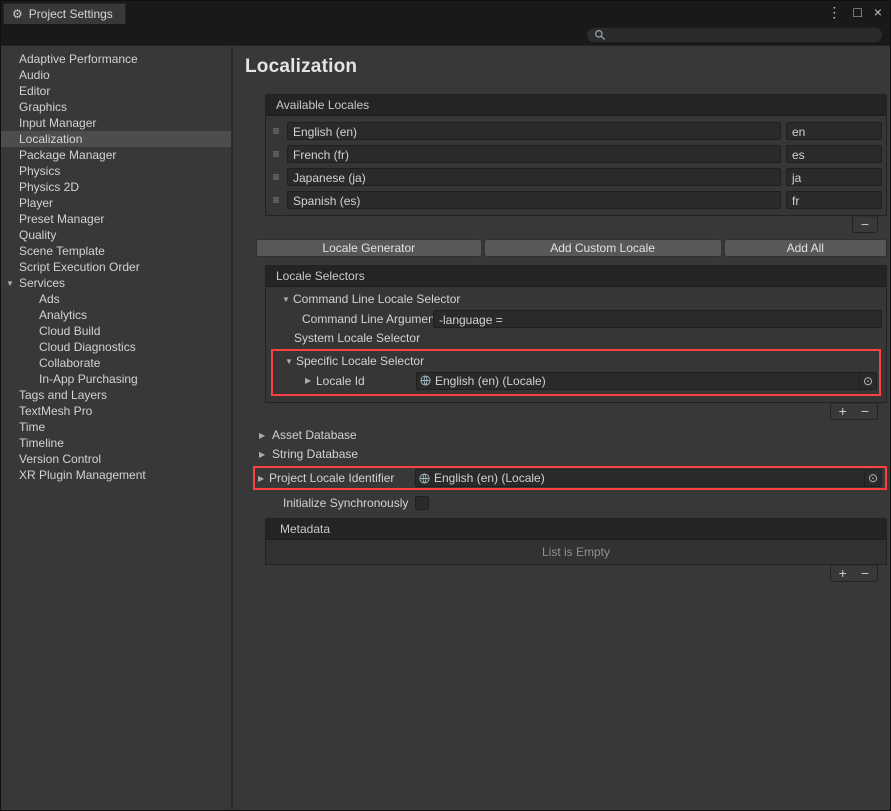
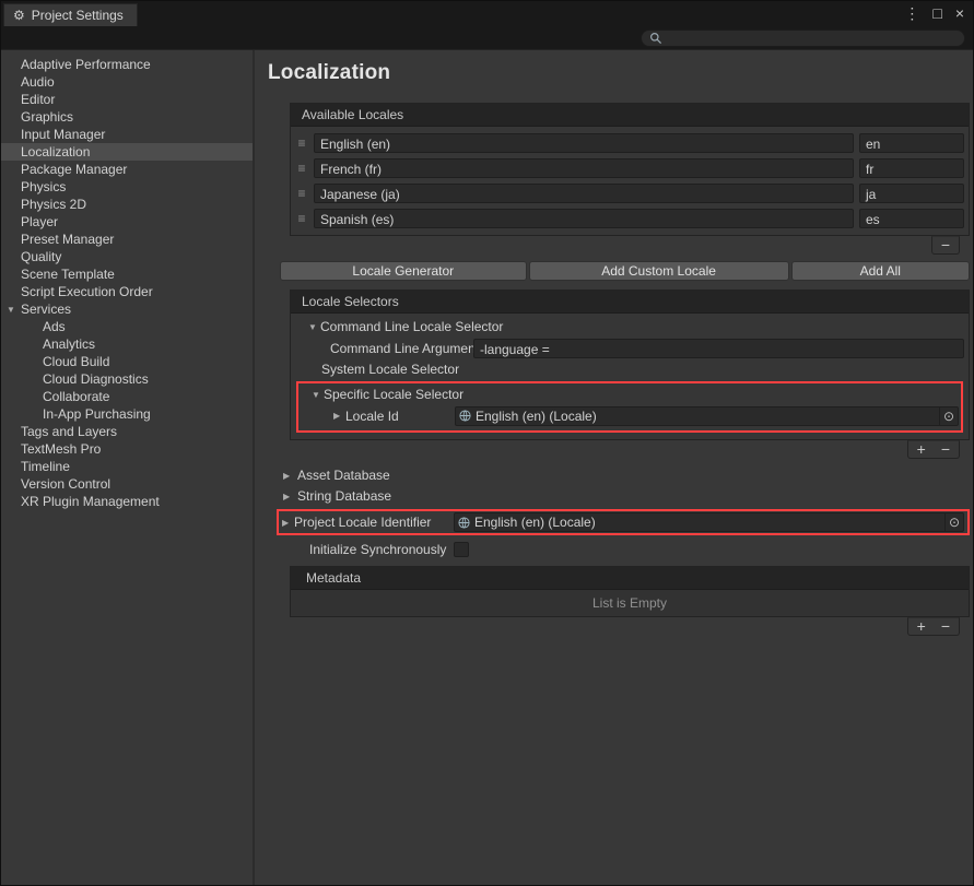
  ⚙
  Project Settings
  ⋮
  □
  ×
  Adaptive Performance
  Audio
  Editor
  Graphics
  Input Manager
  Localization
  Package Manager
  Physics
  Physics 2D
  Player
  Preset Manager
  Quality
  Scene Template
  Script Execution Order
  ▼
  Services
  Ads
  Analytics
  Cloud Build
  Cloud Diagnostics
  Collaborate
  In-App Purchasing
  Tags and Layers
  TextMesh Pro
- Time
  Timeline
  Version Control
  XR Plugin Management
  Localization
  Available Locales
  ≡
  English (en)
  en
  ≡
  French (fr)
- es
+ fr
  ≡
  Japanese (ja)
  ja
  ≡
  Spanish (es)
- fr
+ es
  −
  Locale Generator
  Add Custom Locale
  Add All
  Locale Selectors
  ▼
  Command Line Locale Selector
  Command Line Argumen
  -language =
  System Locale Selector
  ▼
  Specific Locale Selector
  ▶
  Locale Id
  English (en) (Locale)
  ⊙
  +
  −
  ▶
  Asset Database
  ▶
  String Database
  ▶
  Project Locale Identifier
  English (en) (Locale)
  ⊙
  Initialize Synchronously
  Metadata
  List is Empty
  +
  −
